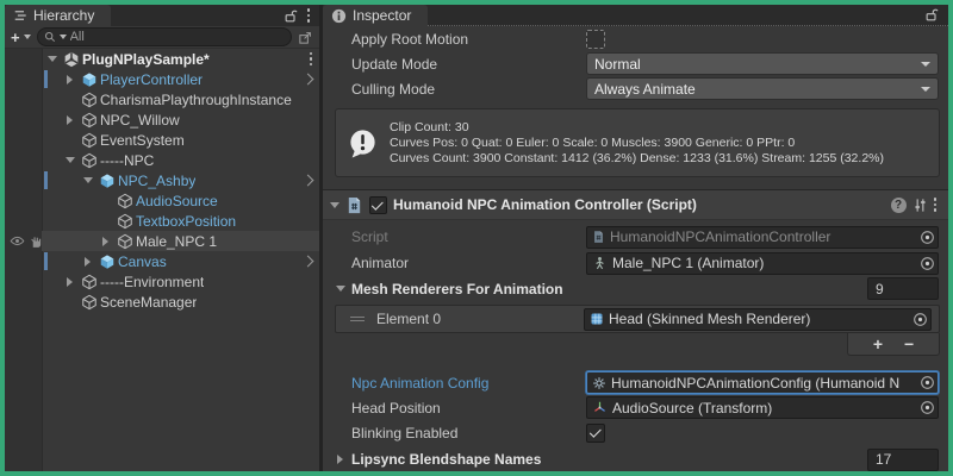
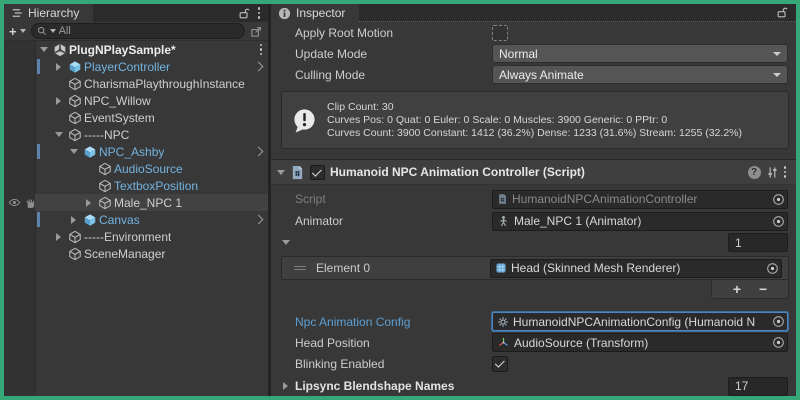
  Hierarchy
  +
  All
  PlugNPlaySample*
  PlayerController
  CharismaPlaythroughInstance
  NPC_Willow
  EventSystem
  -----NPC
  NPC_Ashby
  AudioSource
  TextboxPosition
  Male_NPC 1
  Canvas
  -----Environment
  SceneManager
  Inspector
  Apply Root Motion
  Update Mode
  Normal
  Culling Mode
  Always Animate
  Clip Count: 30
  Curves Pos: 0 Quat: 0 Euler: 0 Scale: 0 Muscles: 3900 Generic: 0 PPtr: 0
  Curves Count: 3900 Constant: 1412 (36.2%) Dense: 1233 (31.6%) Stream: 1255 (32.2%)
  Humanoid NPC Animation Controller (Script)
  ?
  Script
  HumanoidNPCAnimationController
  Animator
  Male_NPC 1 (Animator)
- Mesh Renderers For Animation
- 9
+ 1
  Element 0
  Head (Skinned Mesh Renderer)
  +
  −
  Npc Animation Config
  HumanoidNPCAnimationConfig (Humanoid N
  Head Position
  AudioSource (Transform)
  Blinking Enabled
  Lipsync Blendshape Names
  17
